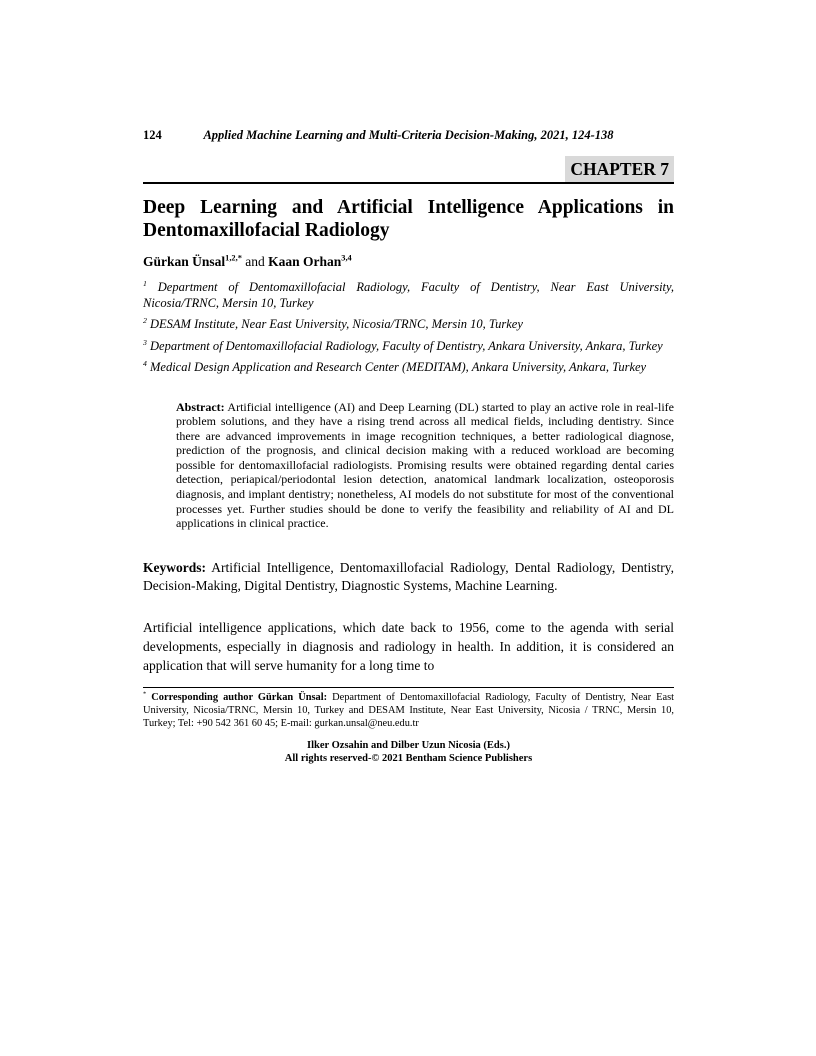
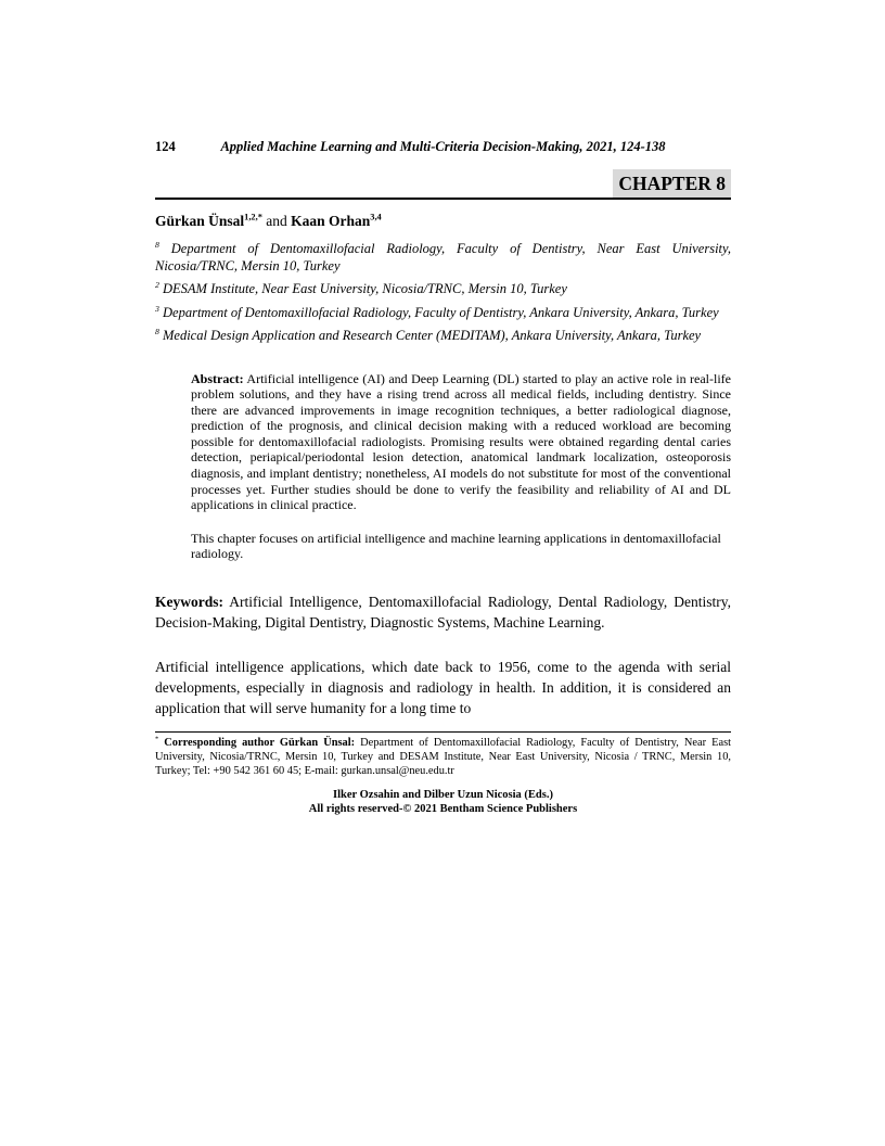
  124
  Applied Machine Learning and Multi-Criteria Decision-Making, 2021, 124-138
- CHAPTER 7
+ CHAPTER 8
- Deep Learning and Artificial Intelligence Applications in Dentomaxillofacial Radiology
  Gürkan Ünsal1,2,* and Kaan Orhan3,4
- 1 Department of Dentomaxillofacial Radiology, Faculty of Dentistry, Near East University, Nicosia/TRNC, Mersin 10, Turkey
+ 8 Department of Dentomaxillofacial Radiology, Faculty of Dentistry, Near East University, Nicosia/TRNC, Mersin 10, Turkey
  2 DESAM Institute, Near East University, Nicosia/TRNC, Mersin 10, Turkey
  3 Department of Dentomaxillofacial Radiology, Faculty of Dentistry, Ankara University, Ankara, Turkey
- 4 Medical Design Application and Research Center (MEDITAM), Ankara University, Ankara, Turkey
+ 8 Medical Design Application and Research Center (MEDITAM), Ankara University, Ankara, Turkey
  Abstract: Artificial intelligence (AI) and Deep Learning (DL) started to play an active role in real-life problem solutions, and they have a rising trend across all medical fields, including dentistry. Since there are advanced improvements in image recognition techniques, a better radiological diagnose, prediction of the prognosis, and clinical decision making with a reduced workload are becoming possible for dentomaxillofacial radiologists. Promising results were obtained regarding dental caries detection, periapical/periodontal lesion detection, anatomical landmark localization, osteoporosis diagnosis, and implant dentistry; nonetheless, AI models do not substitute for most of the conventional processes yet. Further studies should be done to verify the feasibility and reliability of AI and DL applications in clinical practice.
+ This chapter focuses on artificial intelligence and machine learning applications in dentomaxillofacial radiology.
  Keywords: Artificial Intelligence, Dentomaxillofacial Radiology, Dental Radiology, Dentistry, Decision-Making, Digital Dentistry, Diagnostic Systems, Machine Learning.
  Artificial intelligence applications, which date back to 1956, come to the agenda with serial developments, especially in diagnosis and radiology in health. In addition, it is considered an application that will serve humanity for a long time to
  Corresponding author Gürkan Ünsal: Department of Dentomaxillofacial Radiology, Faculty of Dentistry, Near East University, Nicosia/TRNC, Mersin 10, Turkey and DESAM Institute, Near East University, Nicosia / TRNC, Mersin 10, Turkey; Tel: +90 542 361 60 45; E-mail: gurkan.unsal@neu.edu.tr
  Ilker Ozsahin and Dilber Uzun Nicosia (Eds.)
  All rights reserved-© 2021 Bentham Science Publishers
